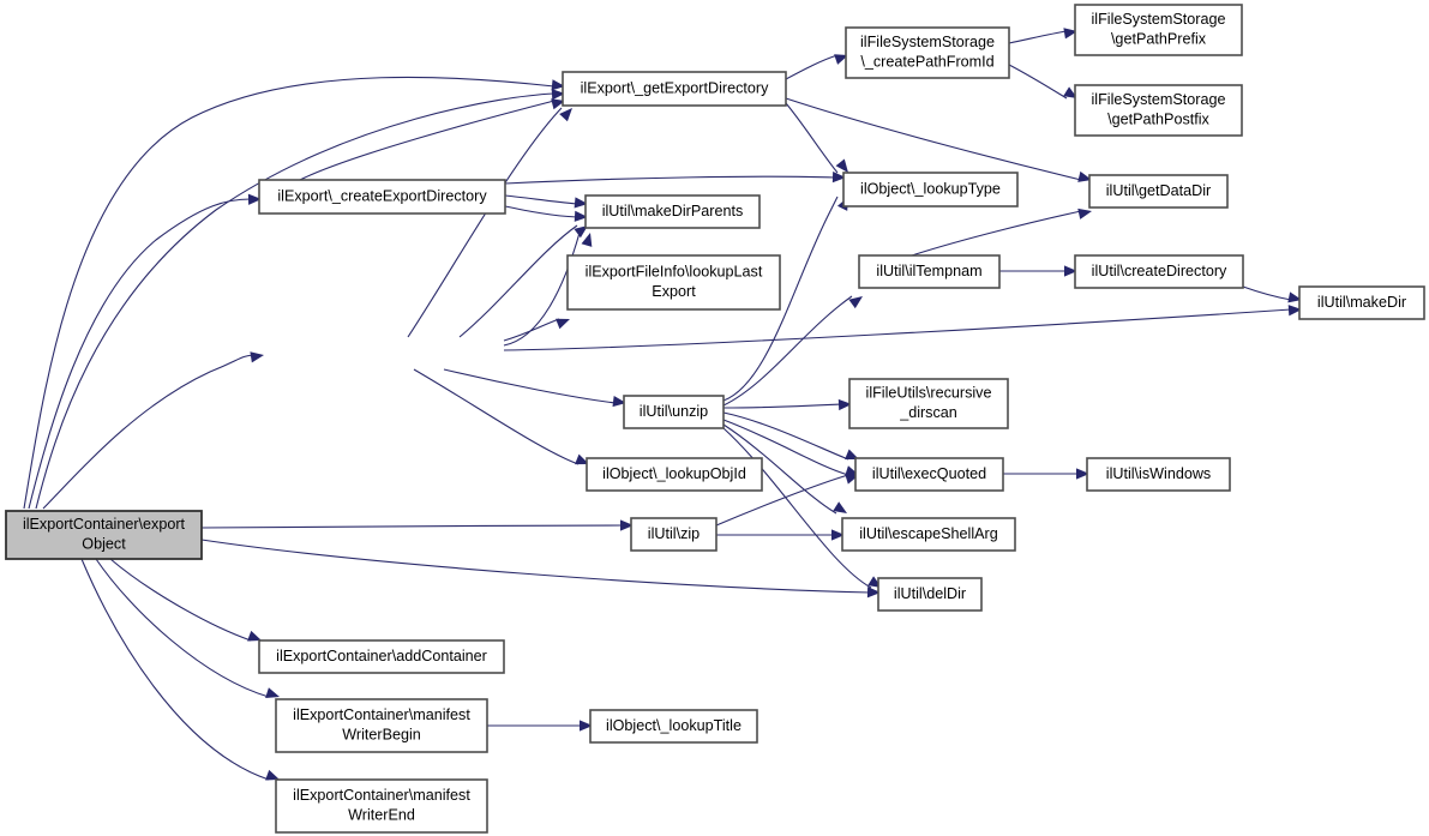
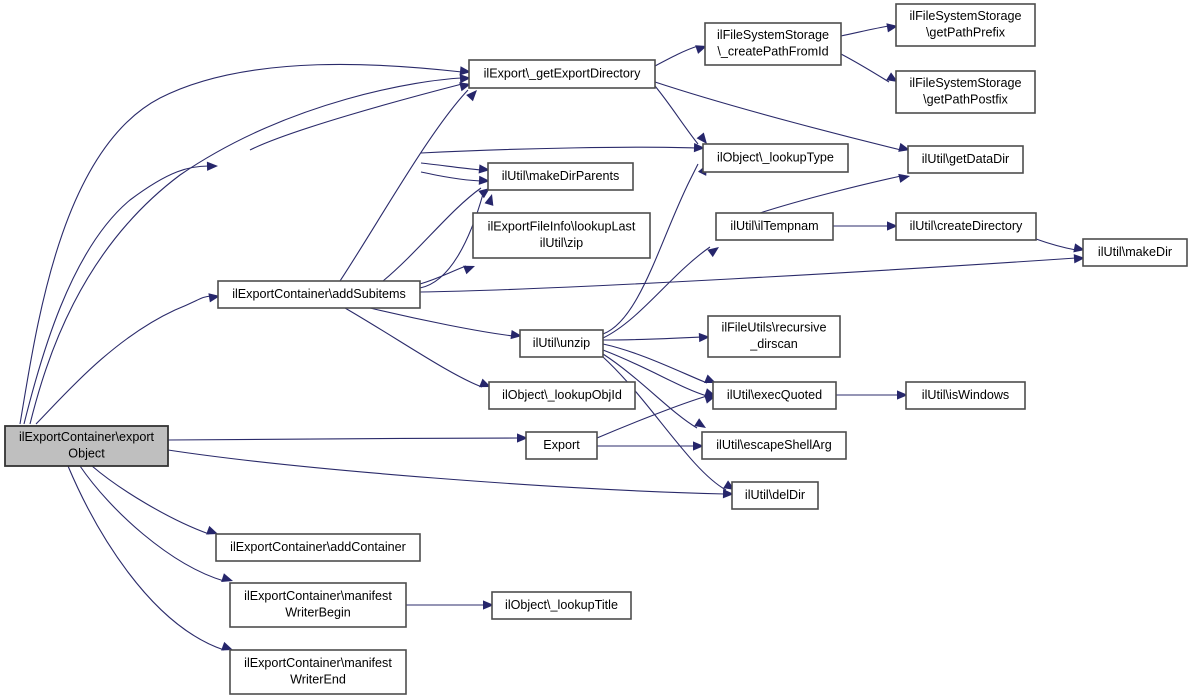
  ilExportContainer\export
  Object
  ilExport\_getExportDirectory
  ilFileSystemStorage
  \_createPathFromId
  ilFileSystemStorage
  \getPathPrefix
  ilFileSystemStorage
  \getPathPostfix
- ilExport\_createExportDirectory
  ilUtil\makeDirParents
  ilObject\_lookupType
  ilUtil\getDataDir
  ilExportFileInfo\lookupLast
- Export
+ ilUtil\zip
  ilUtil\ilTempnam
  ilUtil\createDirectory
  ilUtil\makeDir
+ ilExportContainer\addSubitems
  ilUtil\unzip
  ilFileUtils\recursive
  _dirscan
  ilObject\_lookupObjId
  ilUtil\execQuoted
  ilUtil\isWindows
- ilUtil\zip
+ Export
  ilUtil\escapeShellArg
  ilUtil\delDir
  ilExportContainer\addContainer
  ilExportContainer\manifest
  WriterBegin
  ilObject\_lookupTitle
  ilExportContainer\manifest
  WriterEnd
